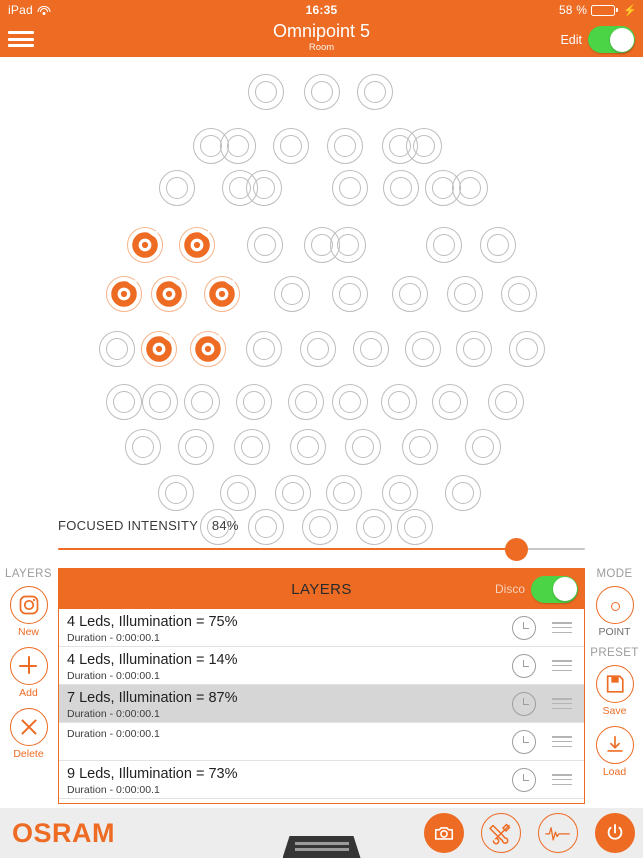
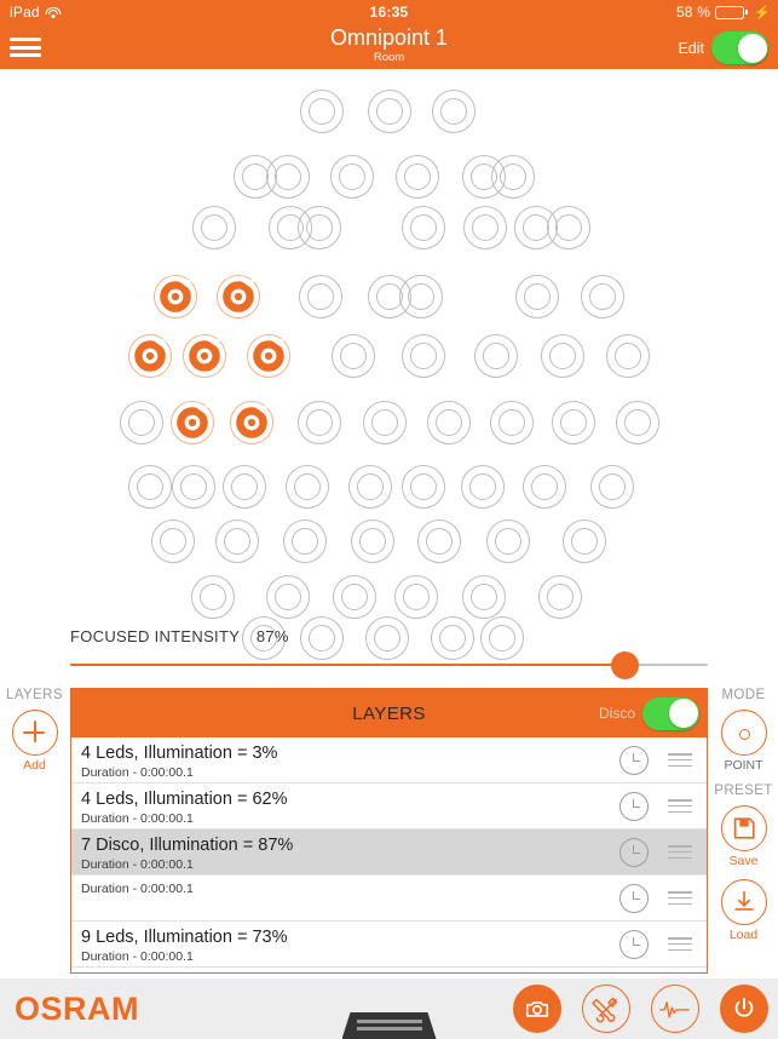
  iPad
  16:35
  58 %
  ⚡
- Omnipoint 5
+ Omnipoint 1
  Room
  Edit
- FOCUSED INTENSITY 84%
+ FOCUSED INTENSITY 87%
  LAYERS
- New
  Add
- Delete
  MODE
  POINT
  PRESET
  Save
  Load
  LAYERS
  Disco
- 4 Leds, Illumination = 75%
+ 4 Leds, Illumination = 3%
  Duration - 0:00:00.1
- 4 Leds, Illumination = 14%
+ 4 Leds, Illumination = 62%
  Duration - 0:00:00.1
- 7 Leds, Illumination = 87%
+ 7 Disco, Illumination = 87%
  Duration - 0:00:00.1
  Duration - 0:00:00.1
  9 Leds, Illumination = 73%
  Duration - 0:00:00.1
  OSRAM
